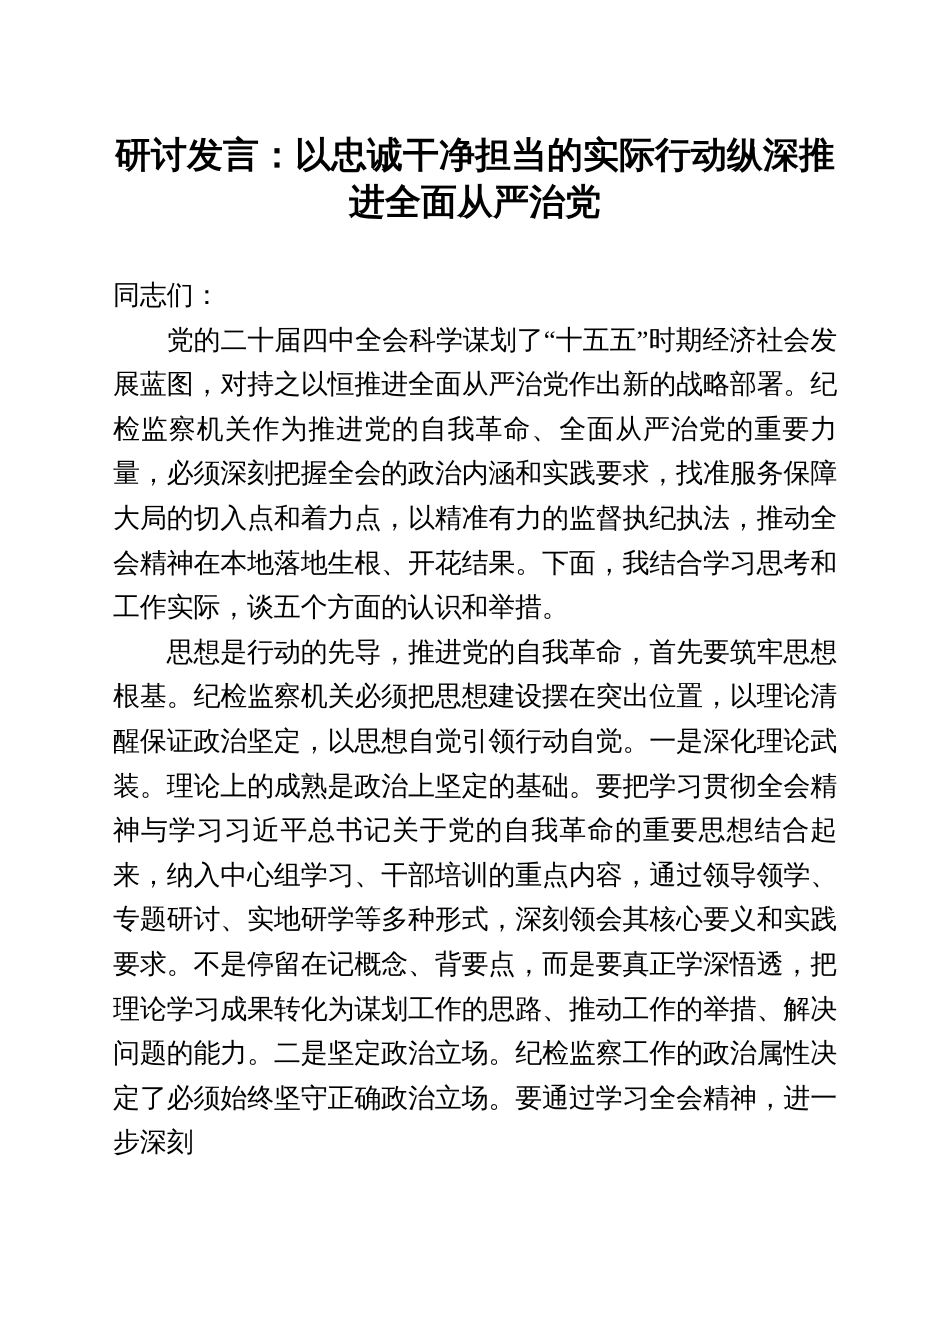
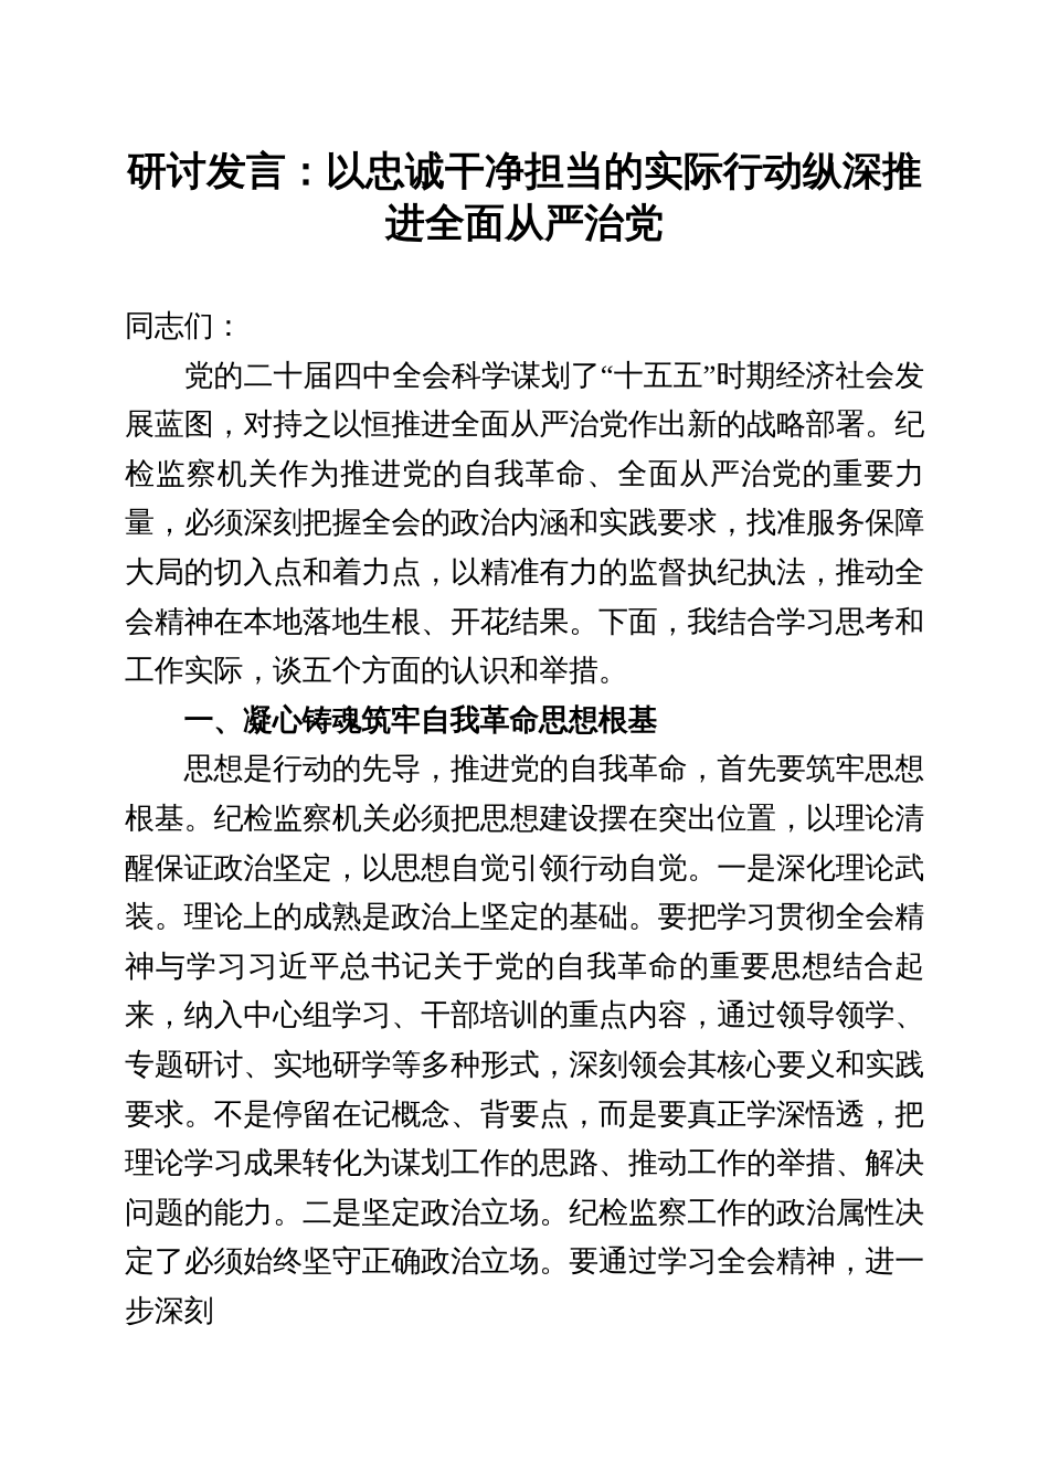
  研讨发言：以忠诚干净担当的实际行动纵深推进全面从严治党
  同志们：
  党的二十届四中全会科学谋划了“十五五”时期经济社会发展蓝图，对持之以恒推进全面从严治党作出新的战略部署。纪检监察机关作为推进党的自我革命、全面从严治党的重要力量，必须深刻把握全会的政治内涵和实践要求，找准服务保障大局的切入点和着力点，以精准有力的监督执纪执法，推动全会精神在本地落地生根、开花结果。下面，我结合学习思考和工作实际，谈五个方面的认识和举措。
+ 一、凝心铸魂筑牢自我革命思想根基
  思想是行动的先导，推进党的自我革命，首先要筑牢思想根基。纪检监察机关必须把思想建设摆在突出位置，以理论清醒保证政治坚定，以思想自觉引领行动自觉。一是深化理论武装。理论上的成熟是政治上坚定的基础。要把学习贯彻全会精神与学习习近平总书记关于党的自我革命的重要思想结合起来，纳入中心组学习、干部培训的重点内容，通过领导领学、专题研讨、实地研学等多种形式，深刻领会其核心要义和实践要求。不是停留在记概念、背要点，而是要真正学深悟透，把理论学习成果转化为谋划工作的思路、推动工作的举措、解决问题的能力。二是坚定政治立场。纪检监察工作的政治属性决定了必须始终坚守正确政治立场。要通过学习全会精神，进一步深刻
